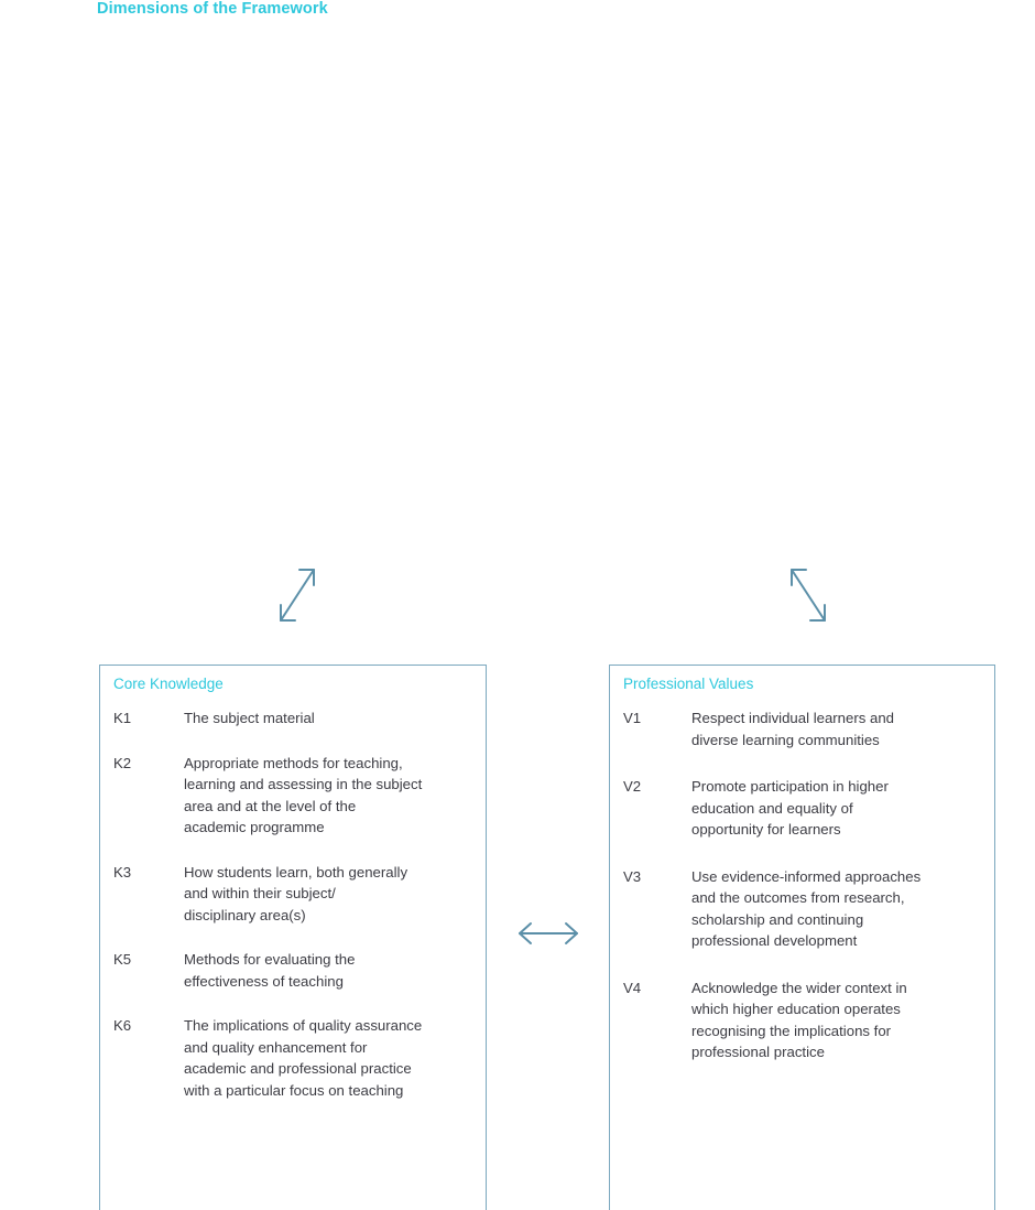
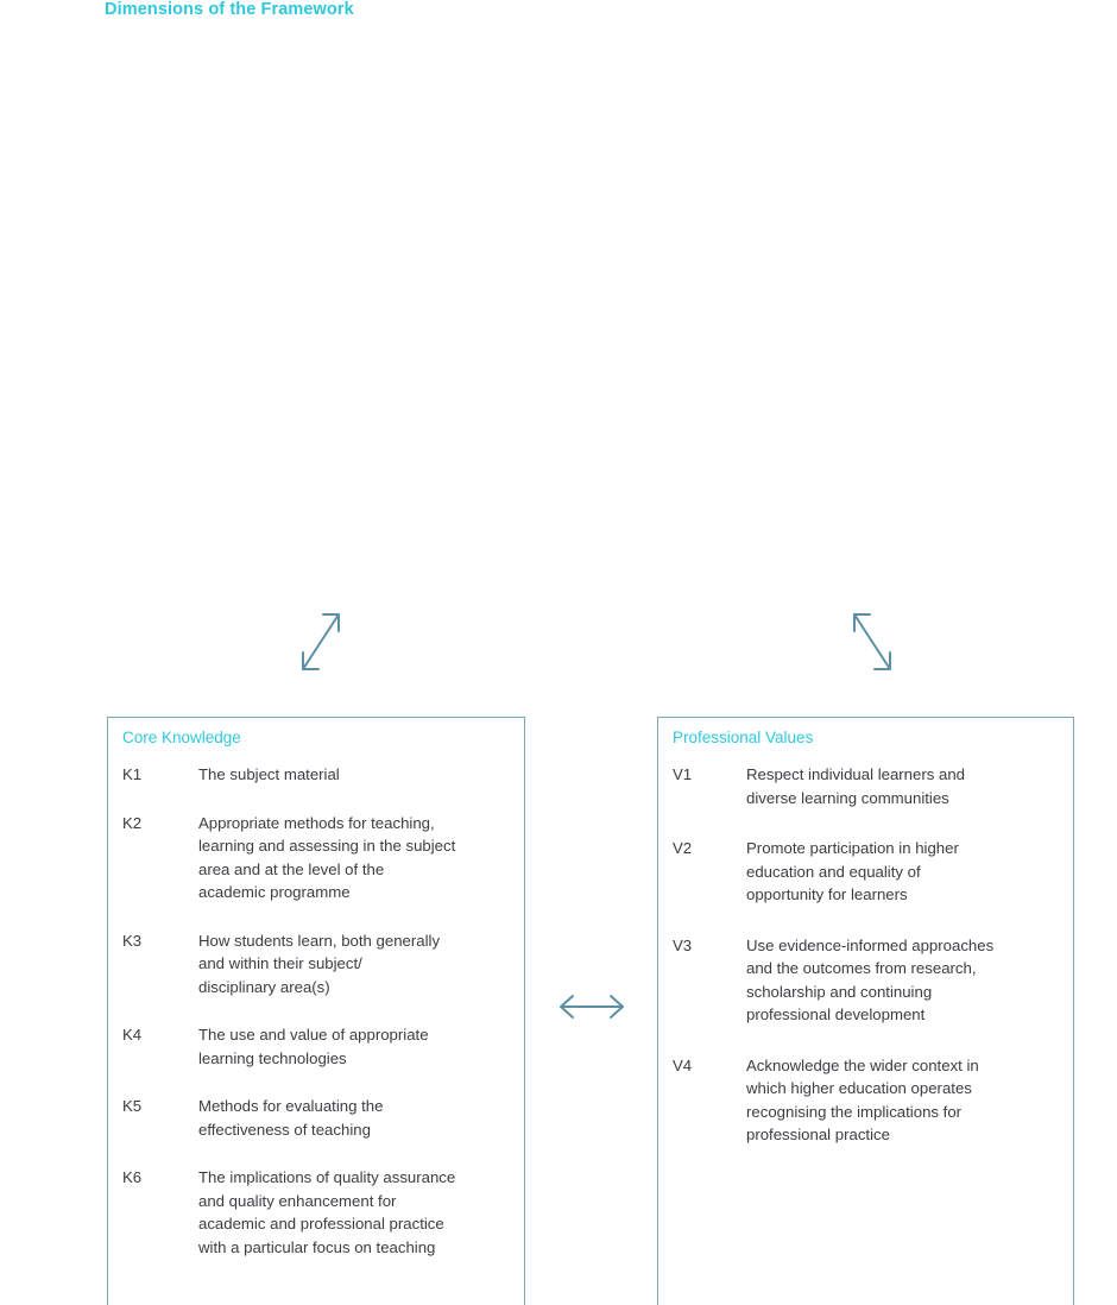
  Dimensions of the Framework
  Core Knowledge
  K1
  The subject material
  K2
  Appropriate methods for teaching,
  learning and assessing in the subject
  area and at the level of the
  academic programme
  K3
  How students learn, both generally
  and within their subject/
  disciplinary area(s)
+ K4
+ The use and value of appropriate
+ learning technologies
  K5
  Methods for evaluating the
  effectiveness of teaching
  K6
  The implications of quality assurance
  and quality enhancement for
  academic and professional practice
  with a particular focus on teaching
  Professional Values
  V1
  Respect individual learners and
  diverse learning communities
  V2
  Promote participation in higher
  education and equality of
  opportunity for learners
  V3
  Use evidence-informed approaches
  and the outcomes from research,
  scholarship and continuing
  professional development
  V4
  Acknowledge the wider context in
  which higher education operates
  recognising the implications for
  professional practice
